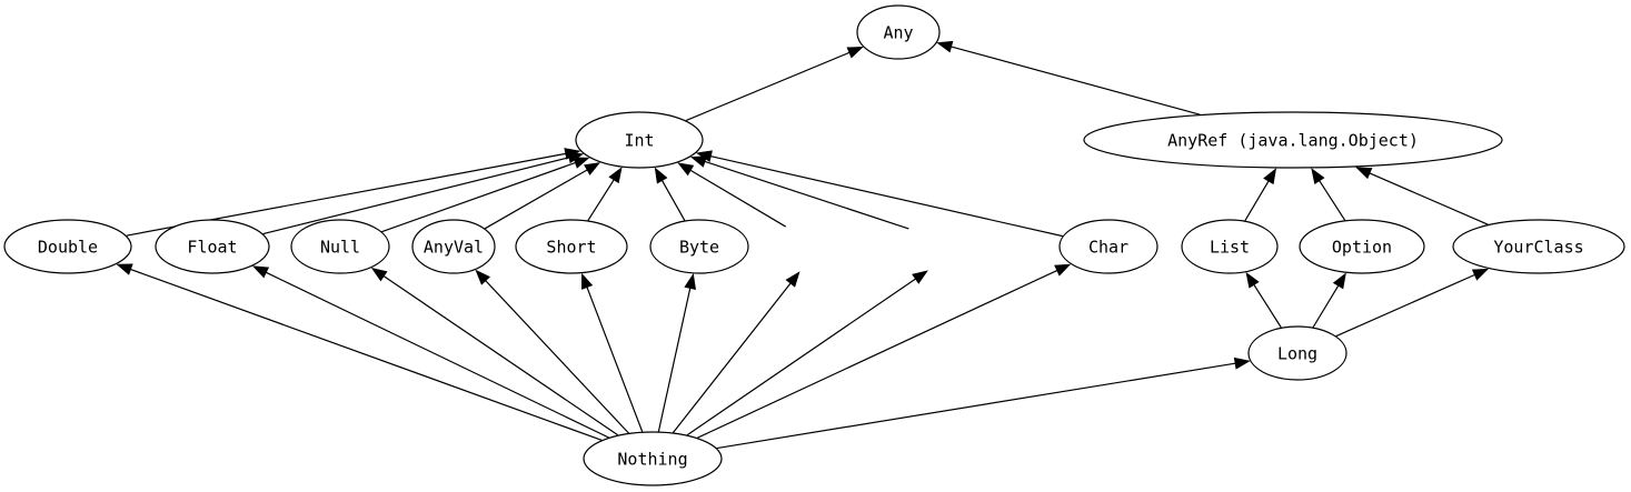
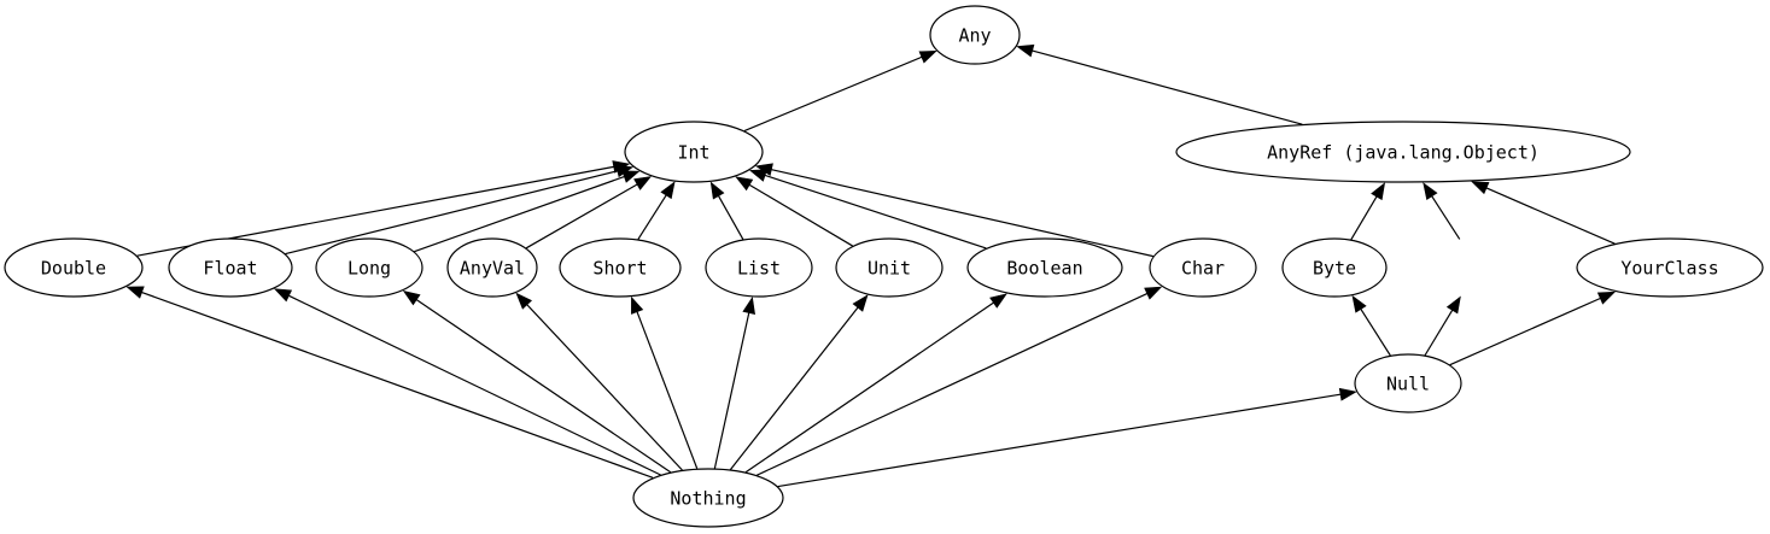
  Any
  Int
  AnyRef (java.lang.Object)
  Double
  Float
- Null
+ Long
  AnyVal
  Short
- Byte
+ List
+ Unit
+ Boolean
  Char
- List
+ Byte
- Option
  YourClass
- Long
+ Null
  Nothing
